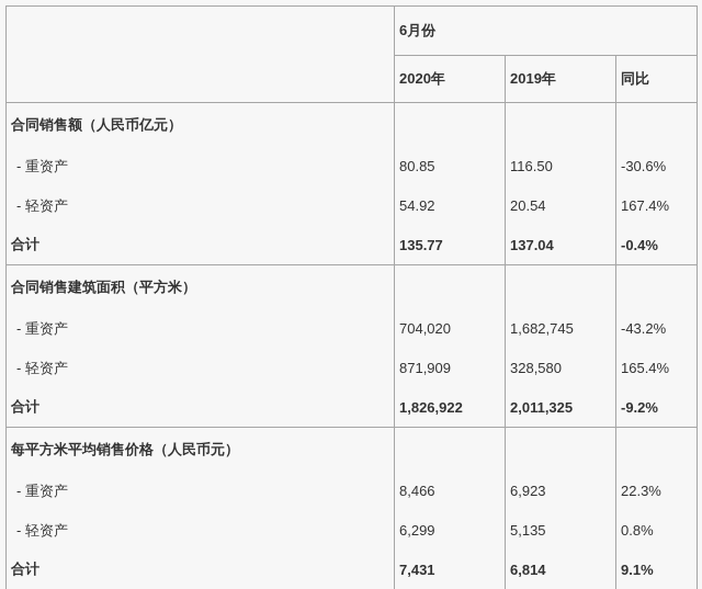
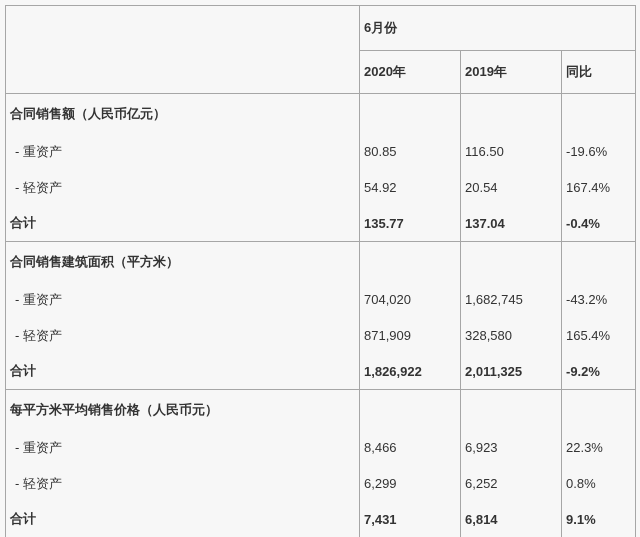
  	6月份
  2020年	2019年	同比
  合同销售额（人民币亿元）
- - 重资产	80.85	116.50	-30.6%
+ - 重资产	80.85	116.50	-19.6%
  - 轻资产	54.92	20.54	167.4%
  合计	135.77	137.04	-0.4%
  合同销售建筑面积（平方米）
  - 重资产	704,020	1,682,745	-43.2%
  - 轻资产	871,909	328,580	165.4%
  合计	1,826,922	2,011,325	-9.2%
  每平方米平均销售价格（人民币元）
  - 重资产	8,466	6,923	22.3%
- - 轻资产	6,299	5,135	0.8%
+ - 轻资产	6,299	6,252	0.8%
  合计	7,431	6,814	9.1%
